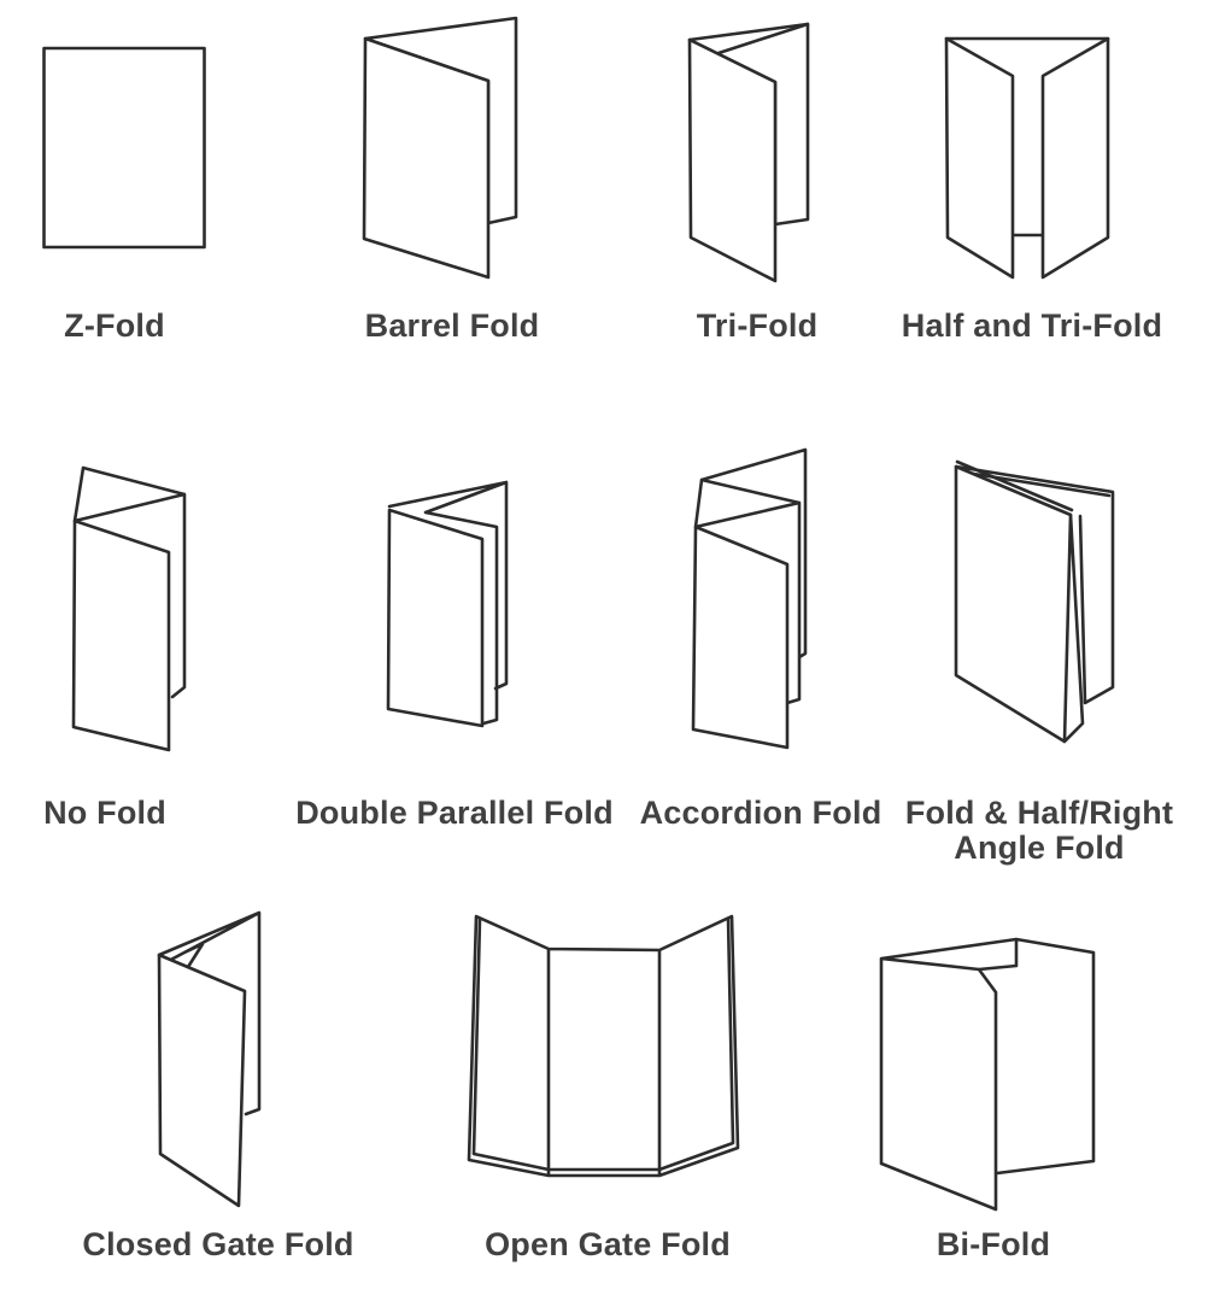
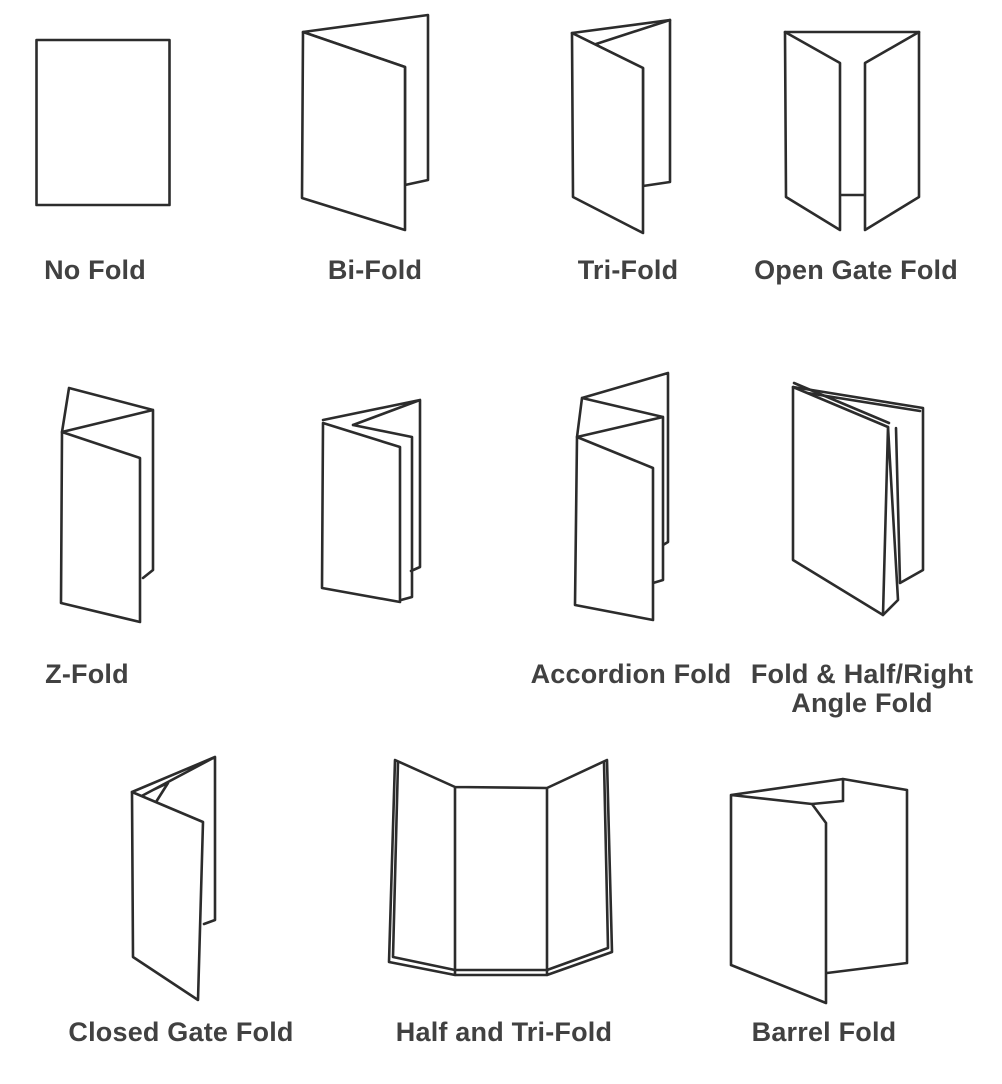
- Z-Fold
+ No Fold
- Barrel Fold
+ Bi-Fold
  Tri-Fold
- Half and Tri-Fold
+ Open Gate Fold
- No Fold
+ Z-Fold
- Double Parallel Fold
  Accordion Fold
  Fold & Half/Right Angle Fold
  Closed Gate Fold
- Open Gate Fold
+ Half and Tri-Fold
- Bi-Fold
+ Barrel Fold
